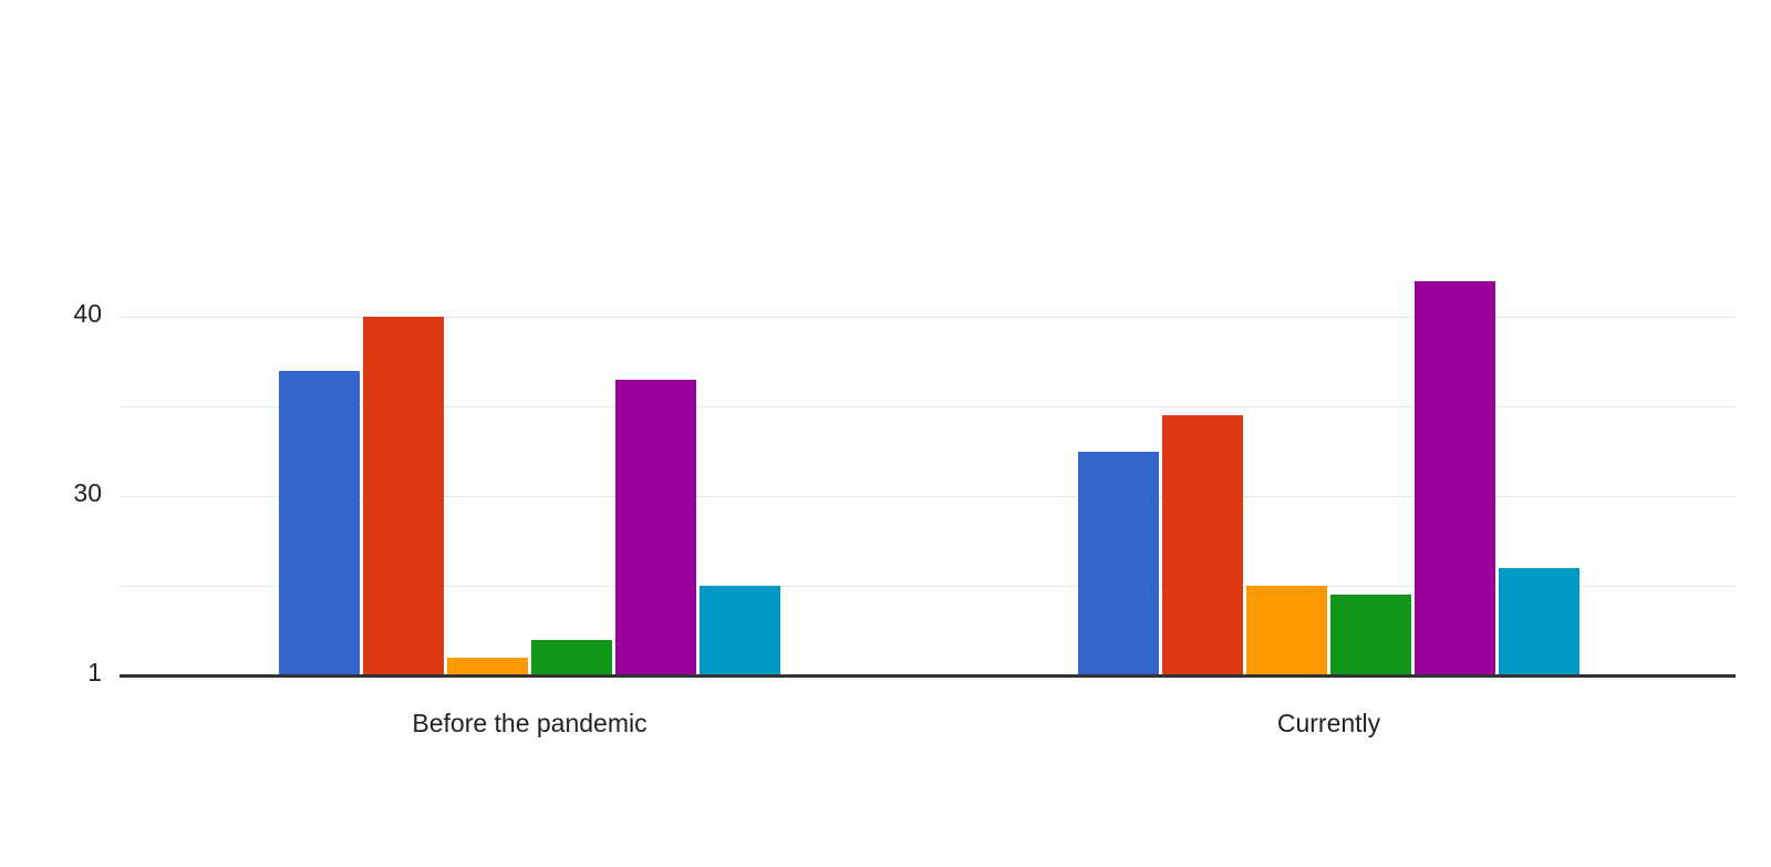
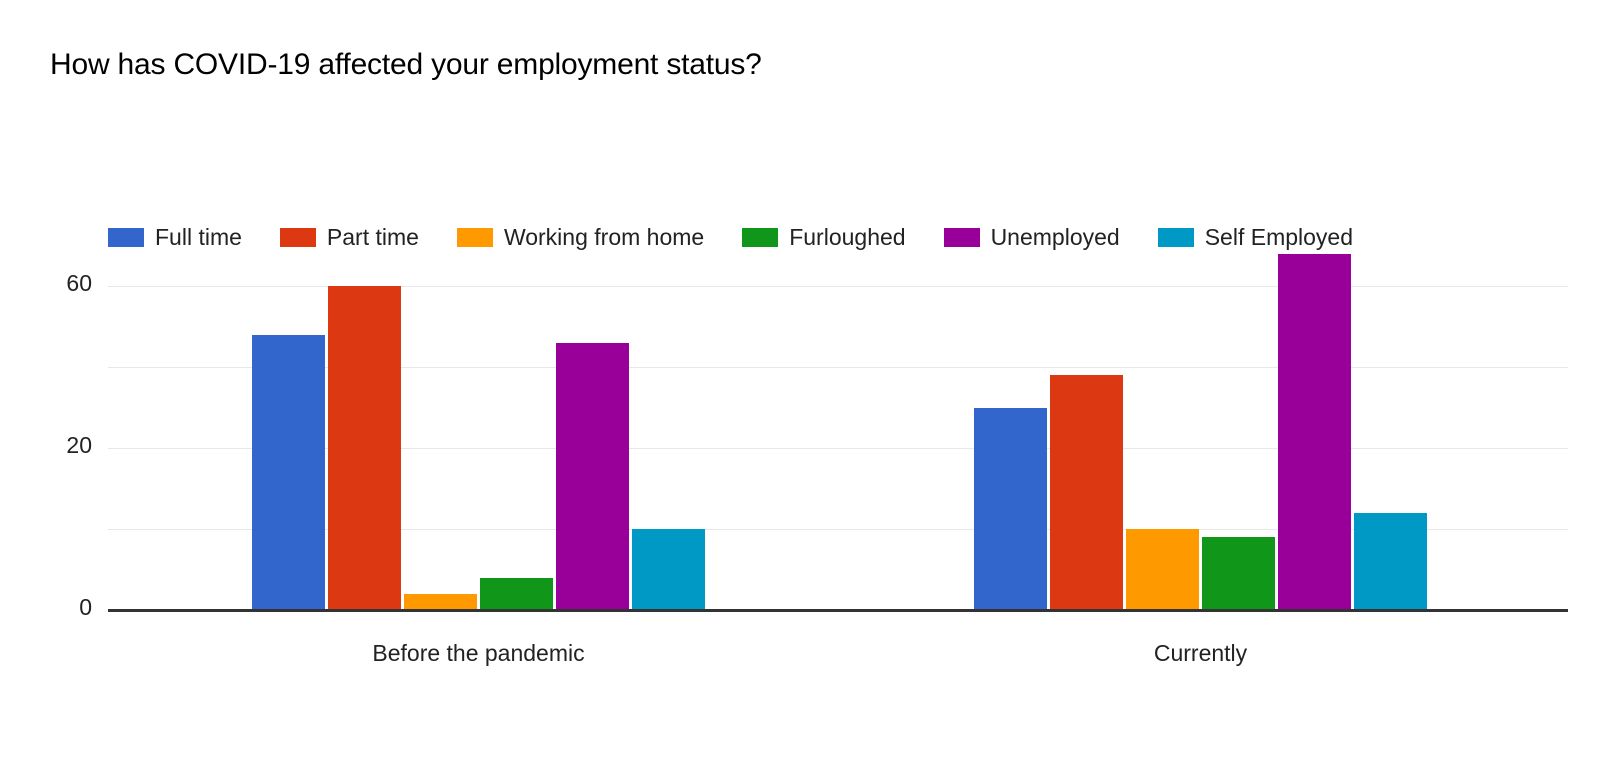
+ How has COVID-19 affected your employment status?
+ Full time
+ Part time
+ Working from home
+ Furloughed
+ Unemployed
+ Self Employed
- 1
+ 0
- 30
+ 20
- 40
+ 60
  Before the pandemic
  Currently
